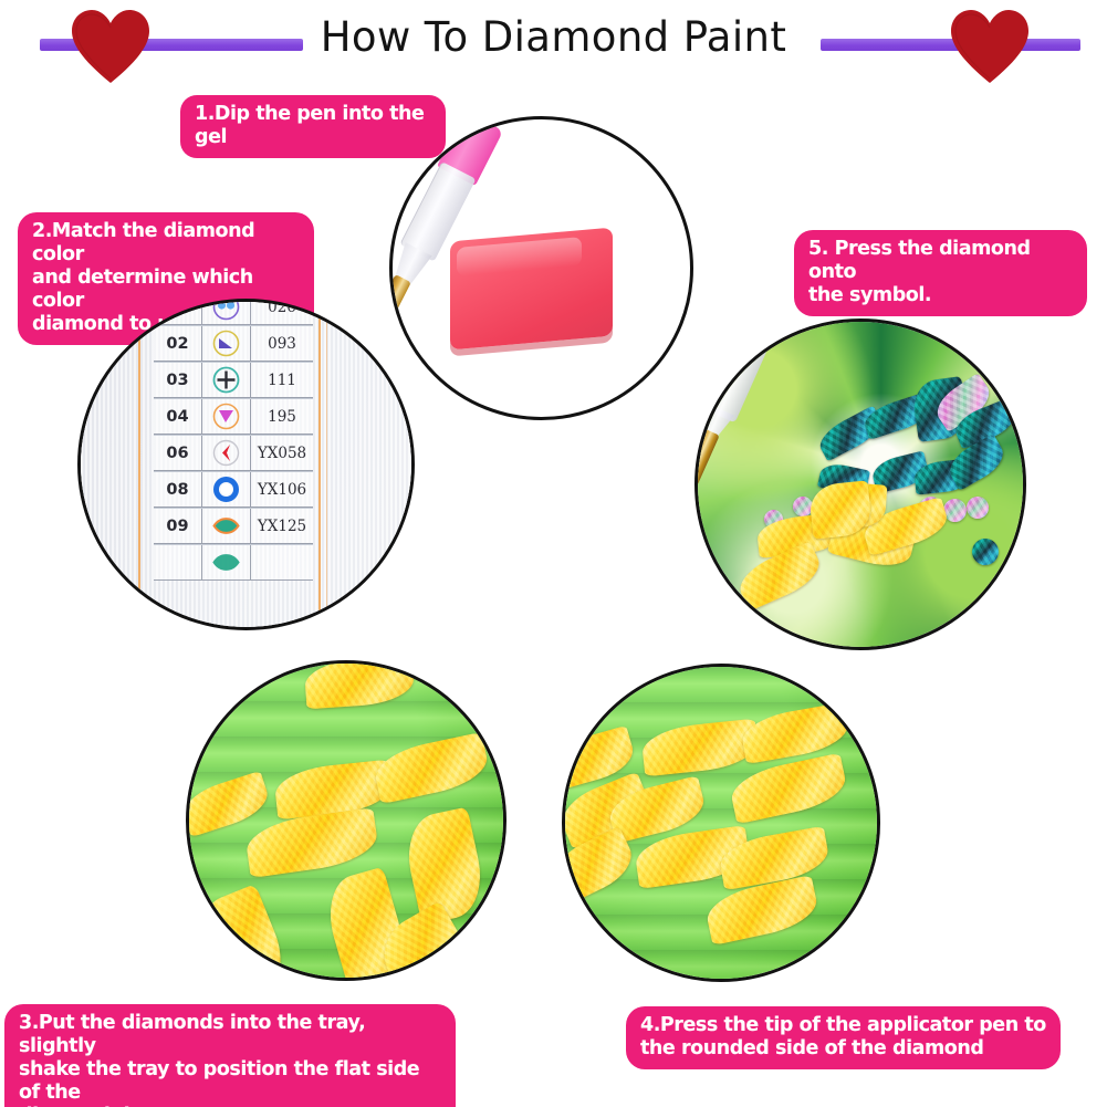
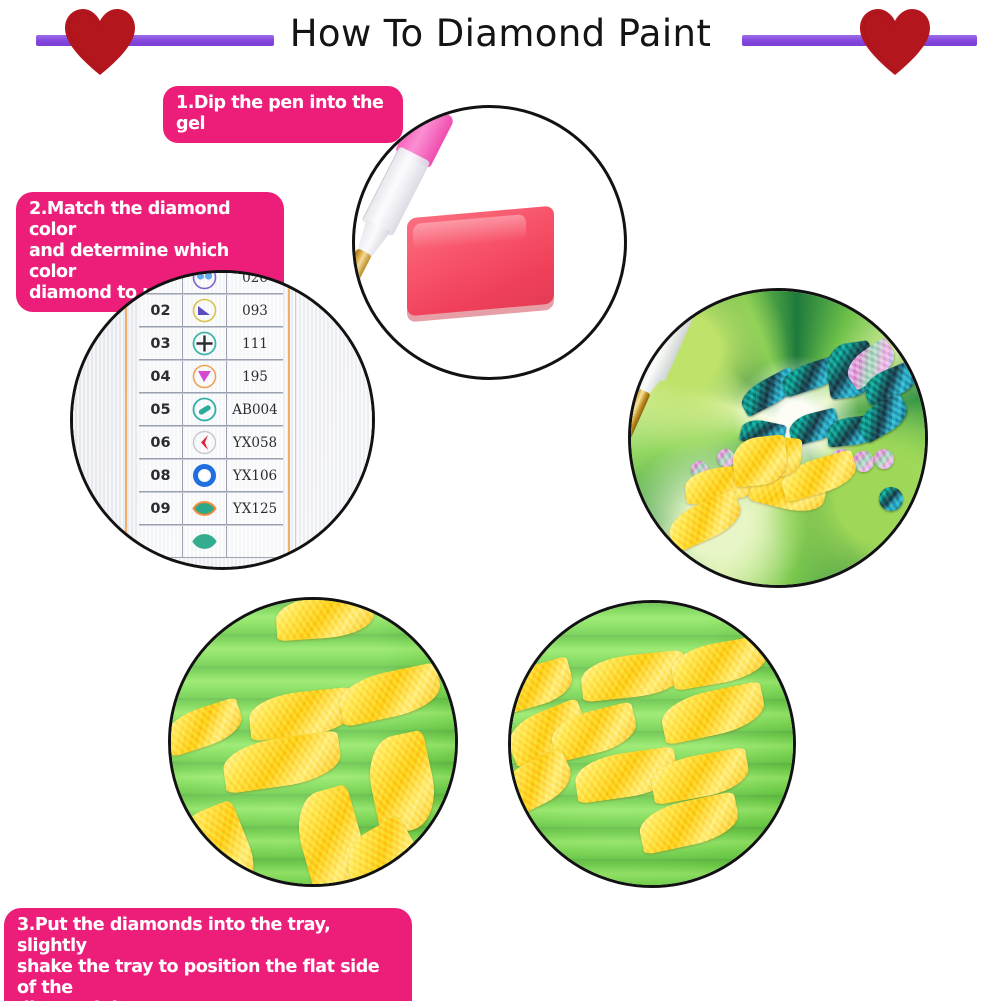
  How To Diamond Paint
  1.Dip the pen into the gel
  2.Match the diamond color
  and determine which color
  026
  02
  093
  03
  111
  04
  195
+ 05
+ AB004
  06
  YX058
  08
  YX106
  09
  YX125
- 5. Press the diamond onto
- the symbol.
  3.Put the diamonds into the tray, slightly
  shake the tray to position the flat side of the
- 4.Press the tip of the applicator pen to
- the rounded side of the diamond
